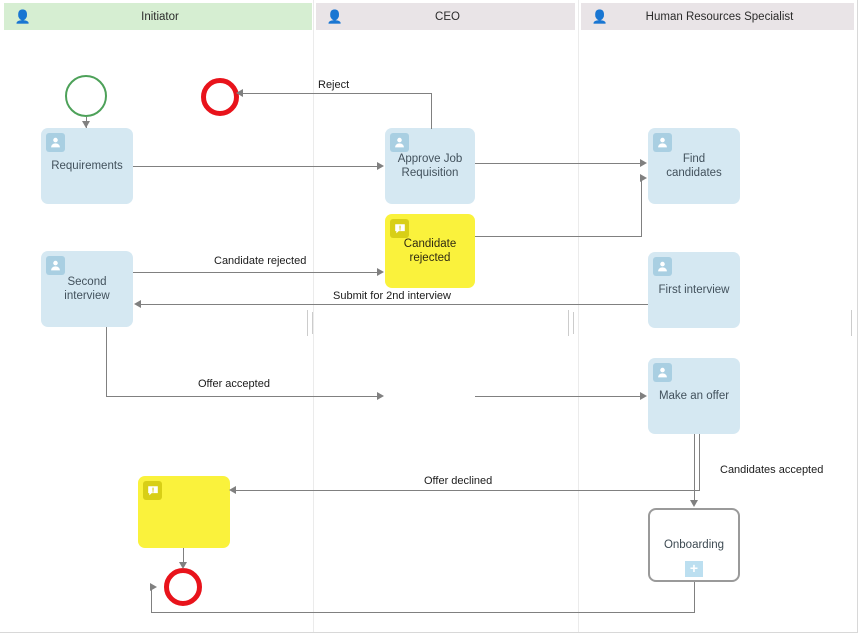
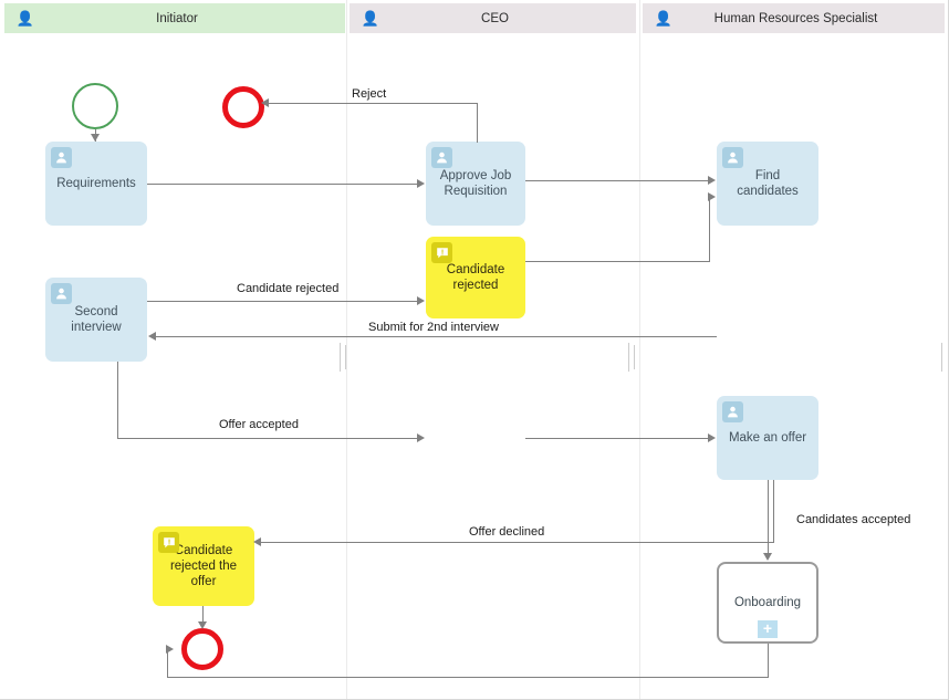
  👤
  Initiator
  👤
  CEO
  👤
  Human Resources Specialist
  Requirements
  Approve Job Requisition
  Find candidates
  Candidate rejected
- First interview
  Second interview
  Make an offer
+ Candidate rejected the offer
  Onboarding
  +
  Reject
  Candidate rejected
  Submit for 2nd interview
  Offer accepted
  Offer declined
  Candidates accepted
